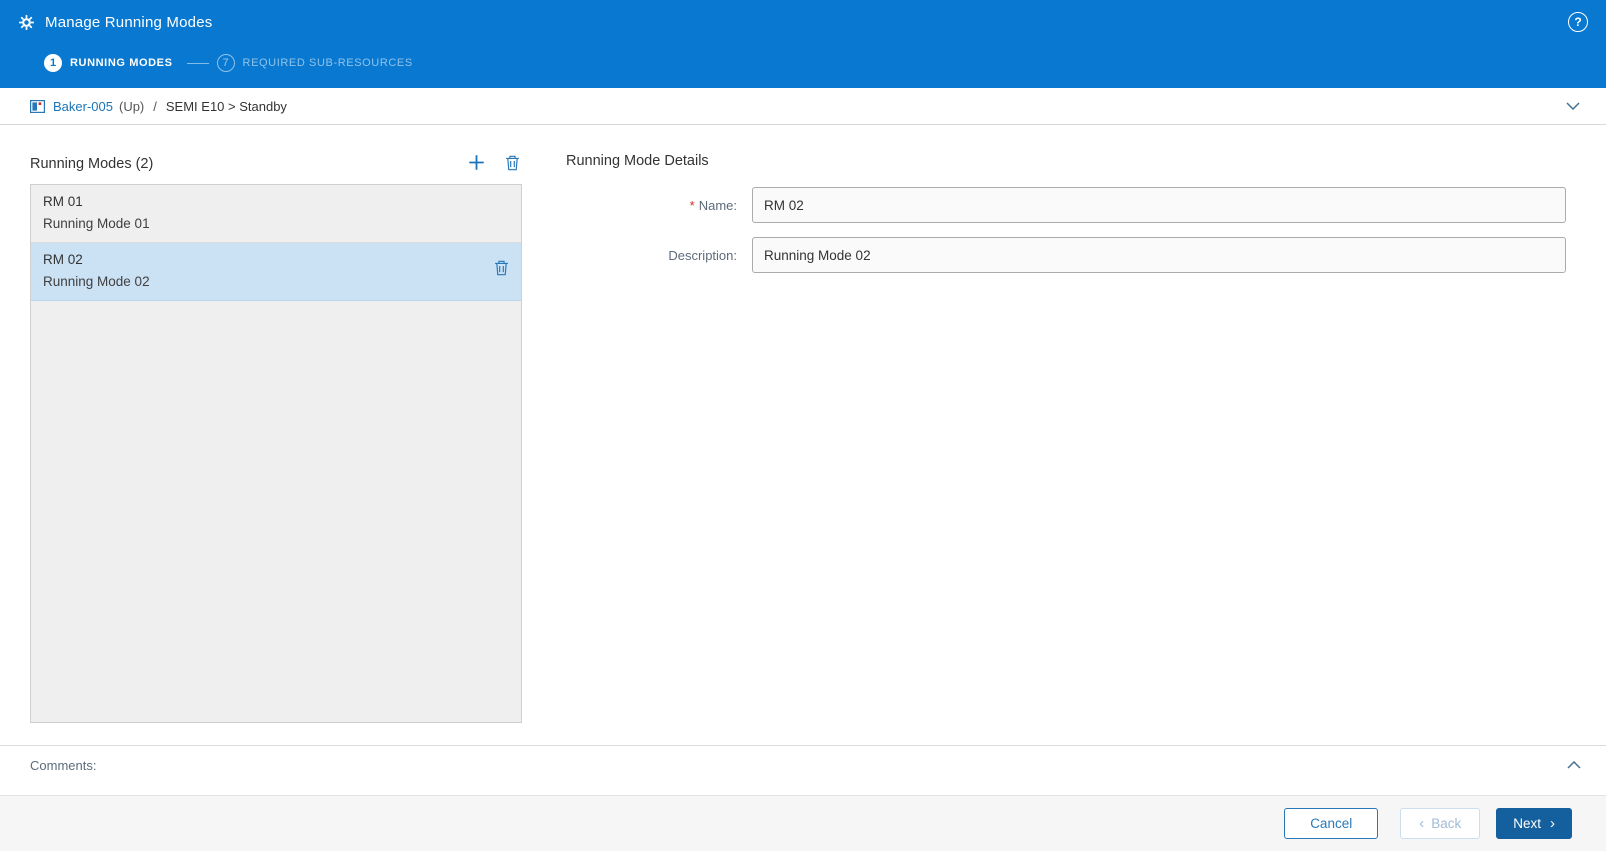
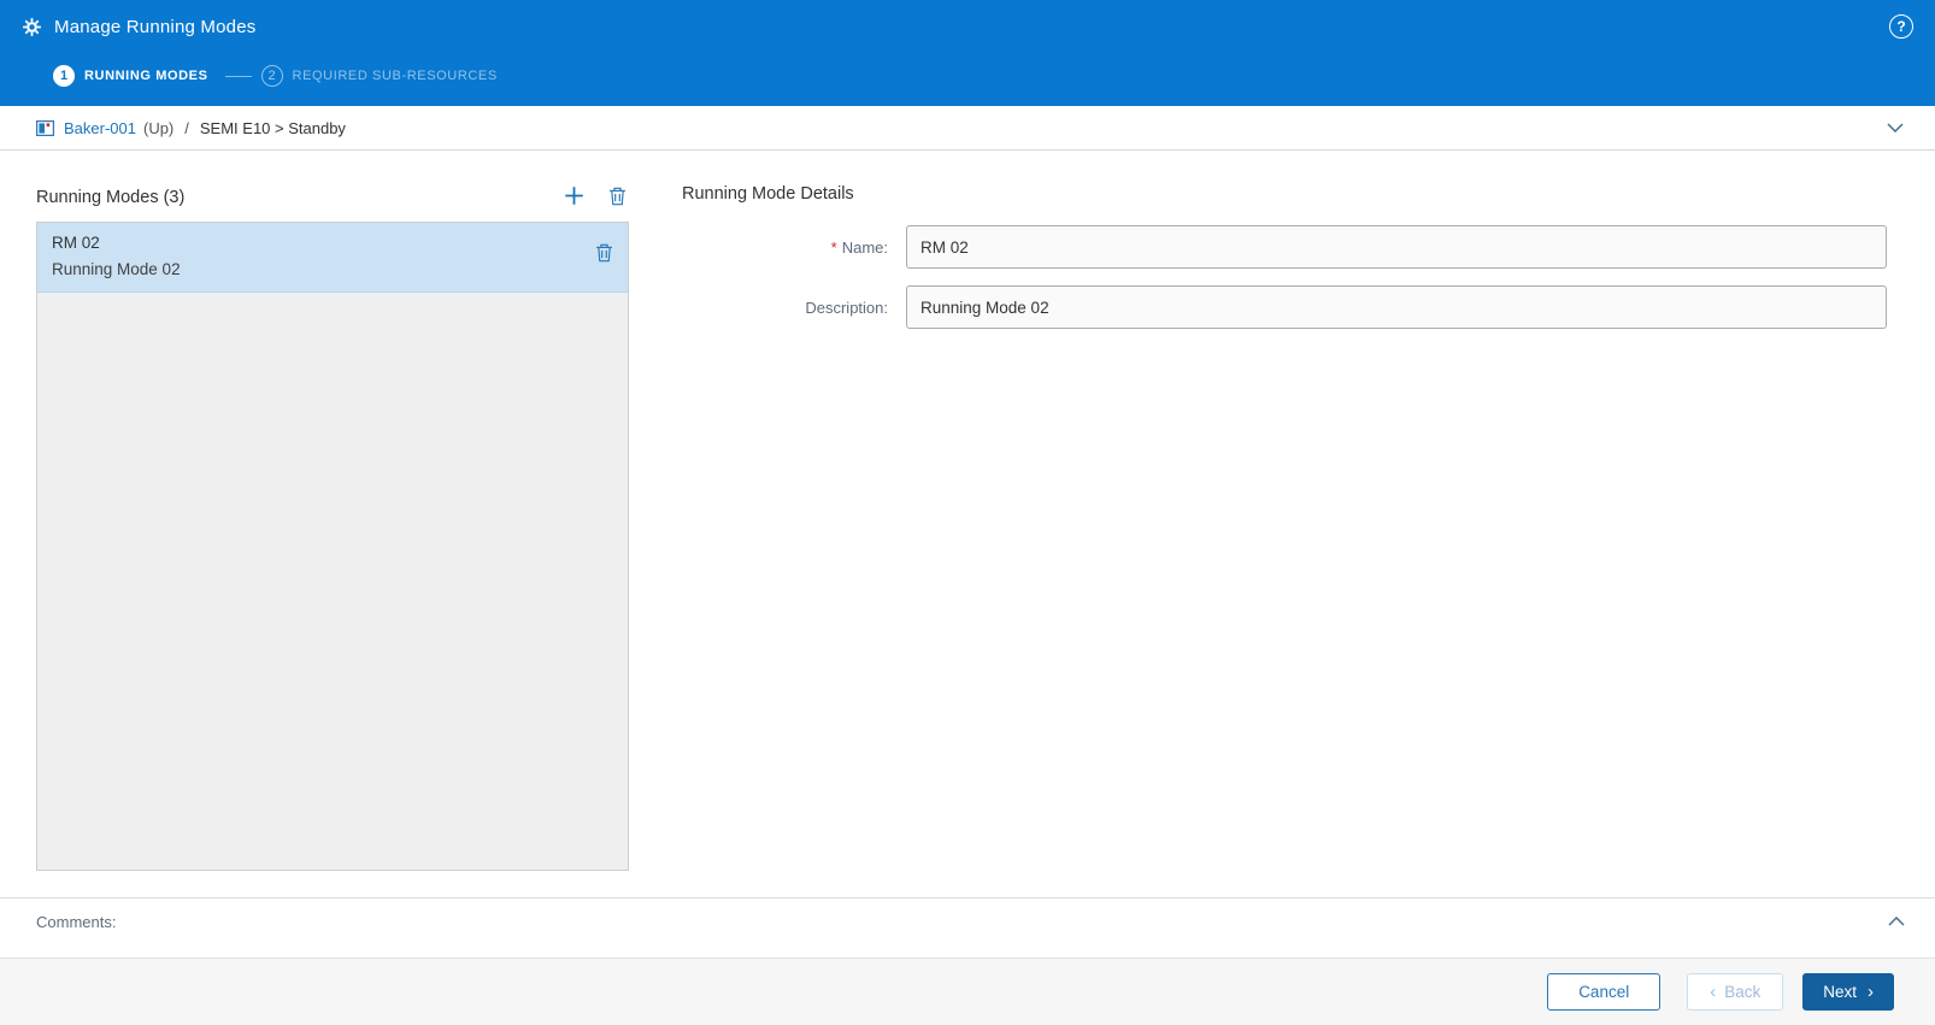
  Manage Running Modes
  ?
  1
  RUNNING MODES
- 7
+ 2
  REQUIRED SUB-RESOURCES
- Baker-005
+ Baker-001
  (Up)
  /
  SEMI E10 > Standby
- Running Modes (2)
+ Running Modes (3)
- RM 01
- Running Mode 01
  RM 02
  Running Mode 02
  Running Mode Details
  * Name:
  RM 02
  Description:
  Running Mode 02
  Comments:
  Cancel
  ‹
  Back
  Next
  ›
